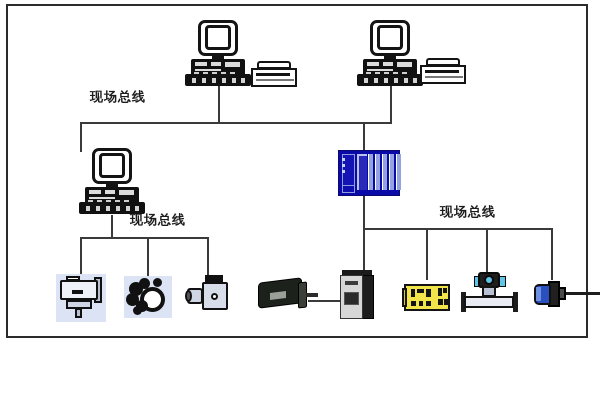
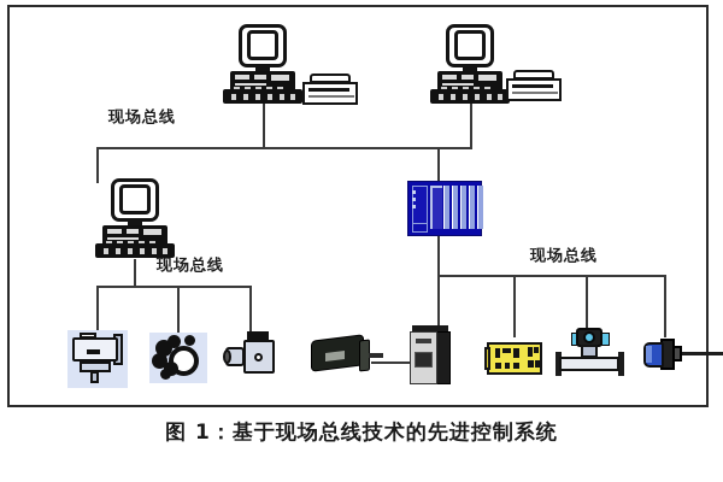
  现场总线
  现场总线
  现场总线
+ 图 1：基于现场总线技术的先进控制系统
